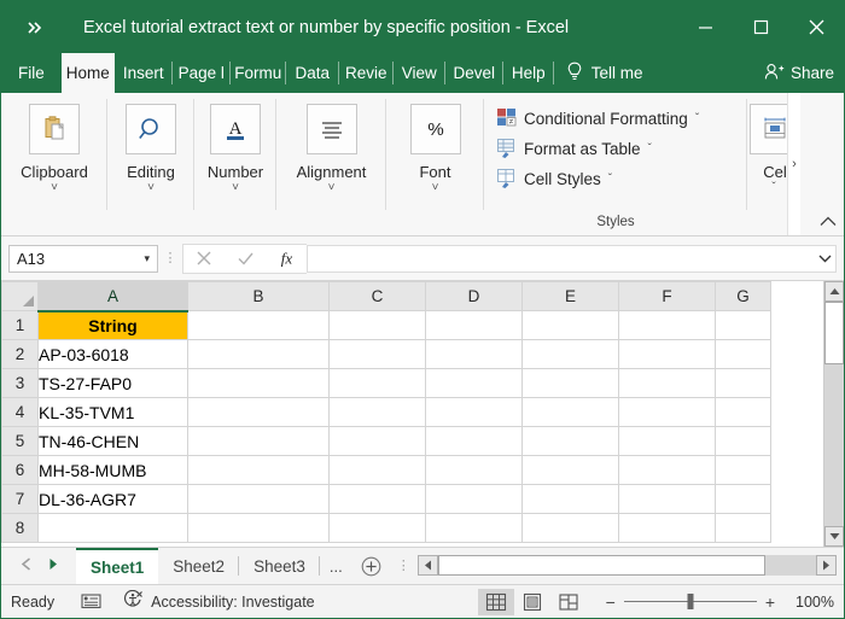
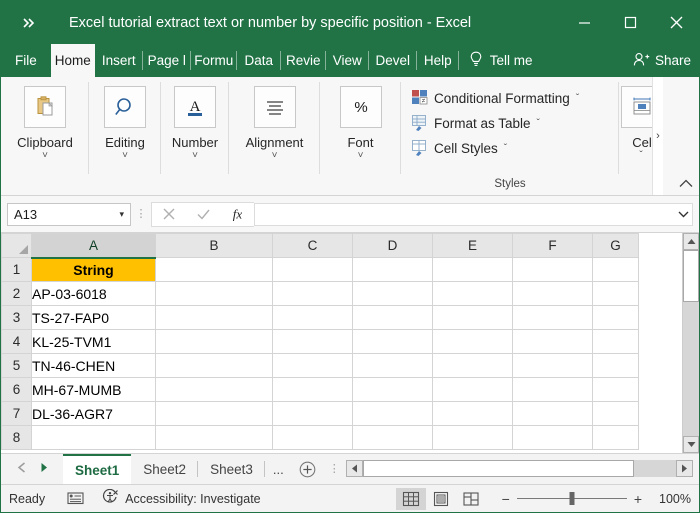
  Excel tutorial extract text or number by specific position - Excel
  File
  Home
  Insert
  Page l
  Formu
  Data
  Revie
  View
  Devel
  Help
  Tell me
  Share
  Clipboard
  ˅
  Editing
  ˅
  A
  Number
  ˅
  Alignment
  ˅
  %
  Font
  ˅
  Conditional Formatting
  ˇ
  Format as Table
  ˇ
  Cell Styles
  ˇ
  Styles
  Cel
  ˇ
  ›
  A13
  ▾
  ⋮
  fx
  	A	B	C	D	E	F	G
  1	String
  2	AP-03-6018
  3	TS-27-FAP0
- 4	KL-35-TVM1
+ 4	KL-25-TVM1
  5	TN-46-CHEN
- 6	MH-58-MUMB
+ 6	MH-67-MUMB
  7	DL-36-AGR7
  8
  Sheet1
  Sheet2
  Sheet3
  ...
  ⋮
  Ready
  Accessibility: Investigate
  −
  +
  100%
